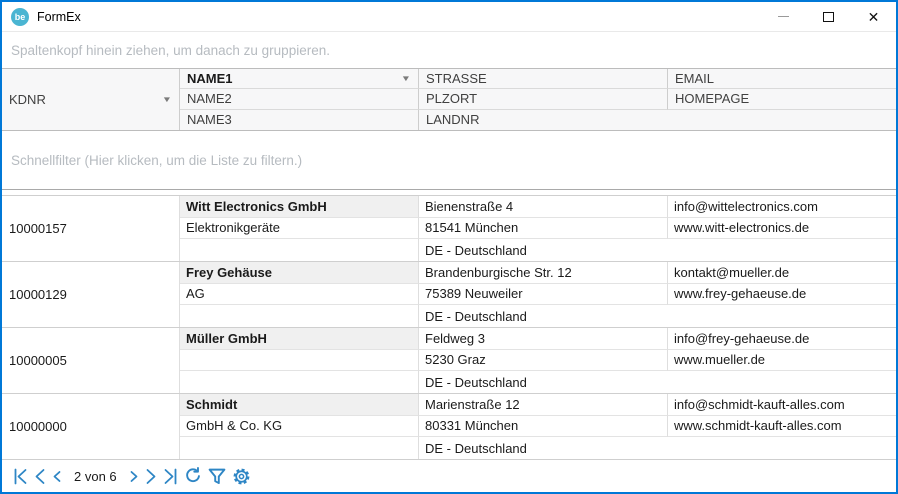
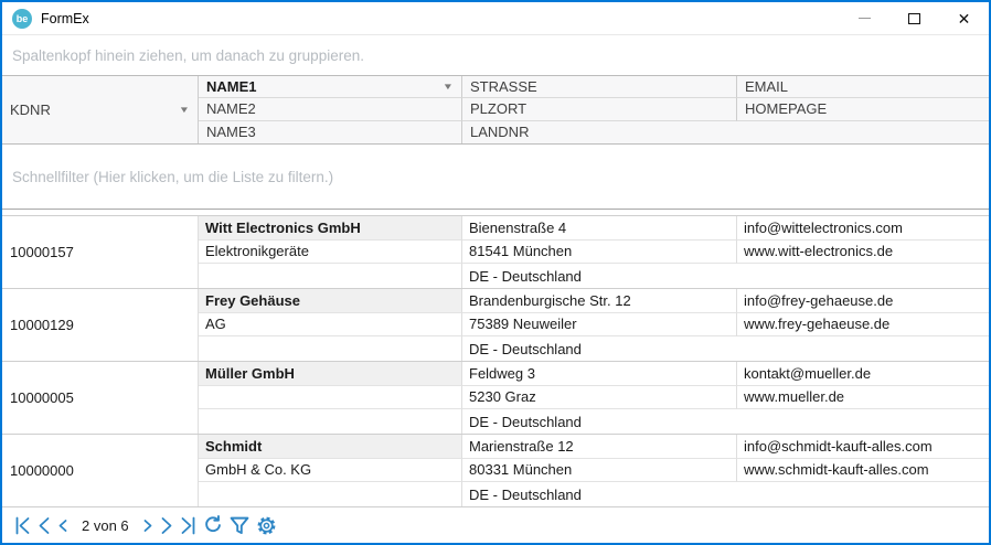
  be
  FormEx
  ✕
  Spaltenkopf hinein ziehen, um danach zu gruppieren.
  KDNR
  ▼
  NAME1
  ▼
  STRASSE
  EMAIL
  NAME2
  PLZORT
  HOMEPAGE
  NAME3
  LANDNR
  Schnellfilter (Hier klicken, um die Liste zu filtern.)
  10000157
  Witt Electronics GmbH
  Bienenstraße 4
  info@wittelectronics.com
  Elektronikgeräte
  81541 München
  www.witt-electronics.de
  DE - Deutschland
  10000129
  Frey Gehäuse
  Brandenburgische Str. 12
- kontakt@mueller.de
+ info@frey-gehaeuse.de
  AG
  75389 Neuweiler
  www.frey-gehaeuse.de
  DE - Deutschland
  10000005
  Müller GmbH
  Feldweg 3
- info@frey-gehaeuse.de
+ kontakt@mueller.de
  5230 Graz
  www.mueller.de
  DE - Deutschland
  10000000
  Schmidt
  Marienstraße 12
  info@schmidt-kauft-alles.com
  GmbH & Co. KG
  80331 München
  www.schmidt-kauft-alles.com
  DE - Deutschland
  2 von 6
